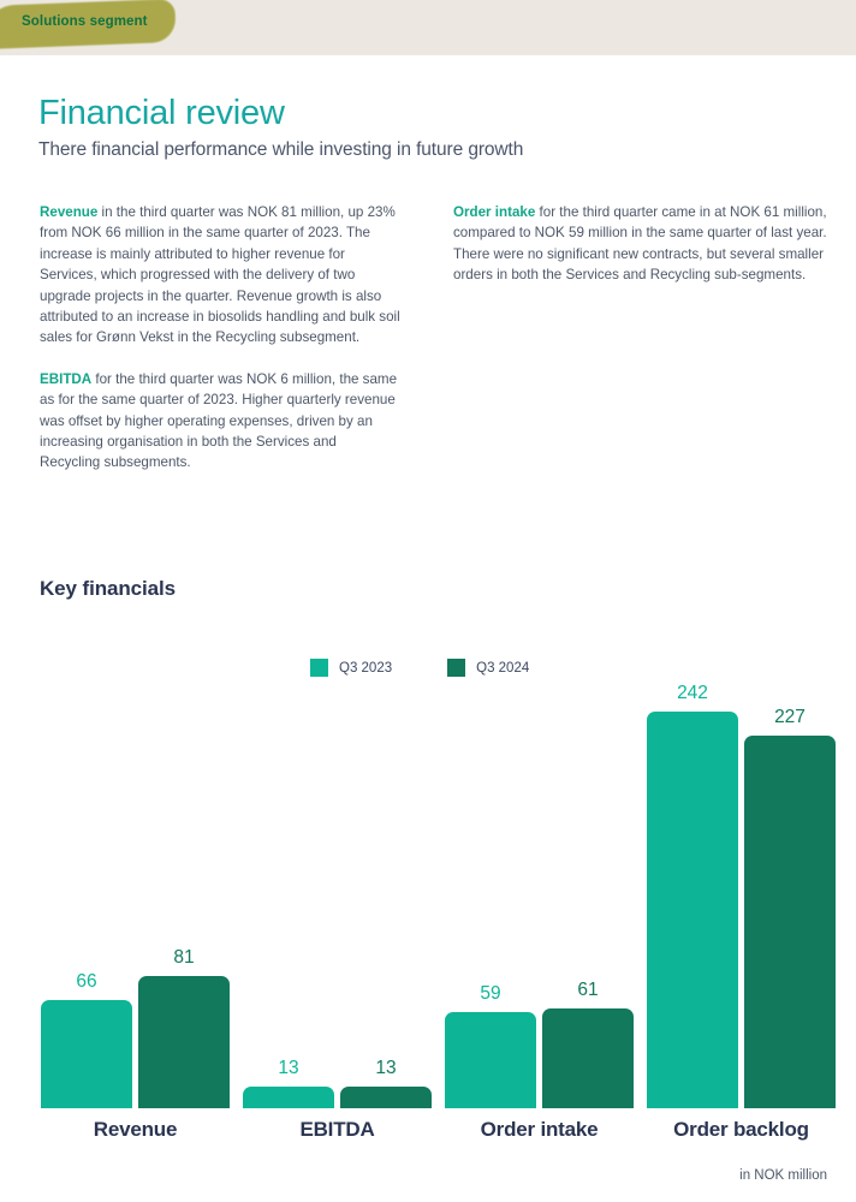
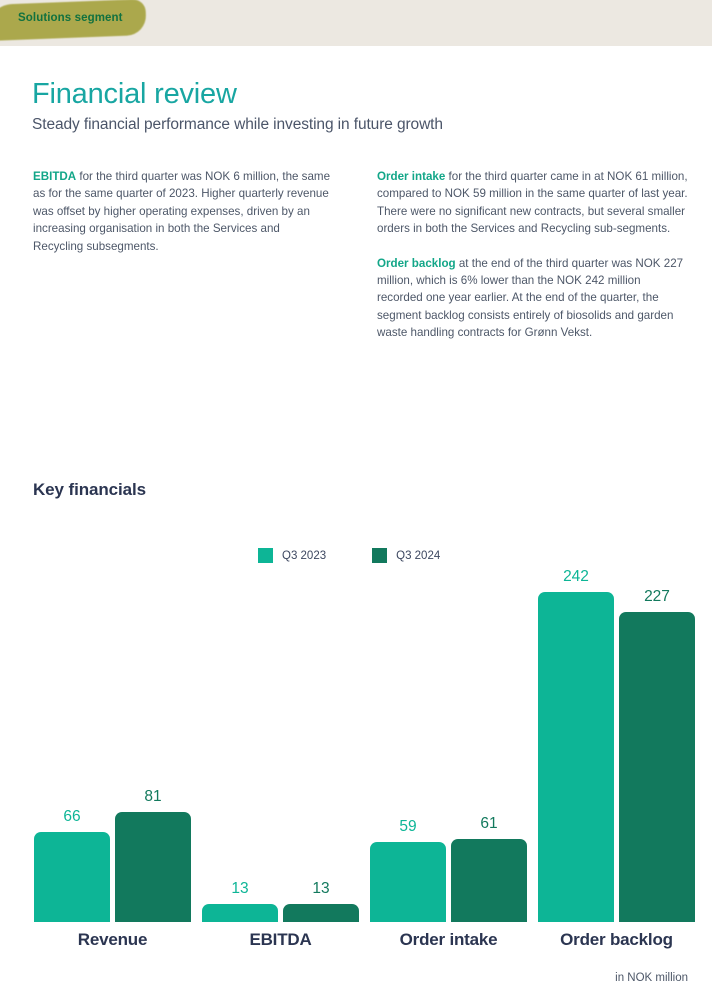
  Solutions segment
  Financial review
- There financial performance while investing in future growth
+ Steady financial performance while investing in future growth
- Revenue in the third quarter was NOK 81 million, up 23% from NOK 66 million in the same quarter of 2023. The increase is mainly attributed to higher revenue for Services, which progressed with the delivery of two upgrade projects in the quarter. Revenue growth is also attributed to an increase in biosolids handling and bulk soil sales for Grønn Vekst in the Recycling subsegment.
  EBITDA for the third quarter was NOK 6 million, the same as for the same quarter of 2023. Higher quarterly revenue was offset by higher operating expenses, driven by an increasing organisation in both the Services and Recycling subsegments.
  Order intake for the third quarter came in at NOK 61 million, compared to NOK 59 million in the same quarter of last year. There were no significant new contracts, but several smaller orders in both the Services and Recycling sub-segments.
+ Order backlog at the end of the third quarter was NOK 227 million, which is 6% lower than the NOK 242 million recorded one year earlier. At the end of the quarter, the segment backlog consists entirely of biosolids and garden waste handling contracts for Grønn Vekst.
  Key financials
  Q3 2023
  Q3 2024
  66
  81
  13
  13
  59
  61
  242
  227
  Revenue
  EBITDA
  Order intake
  Order backlog
  in NOK million
